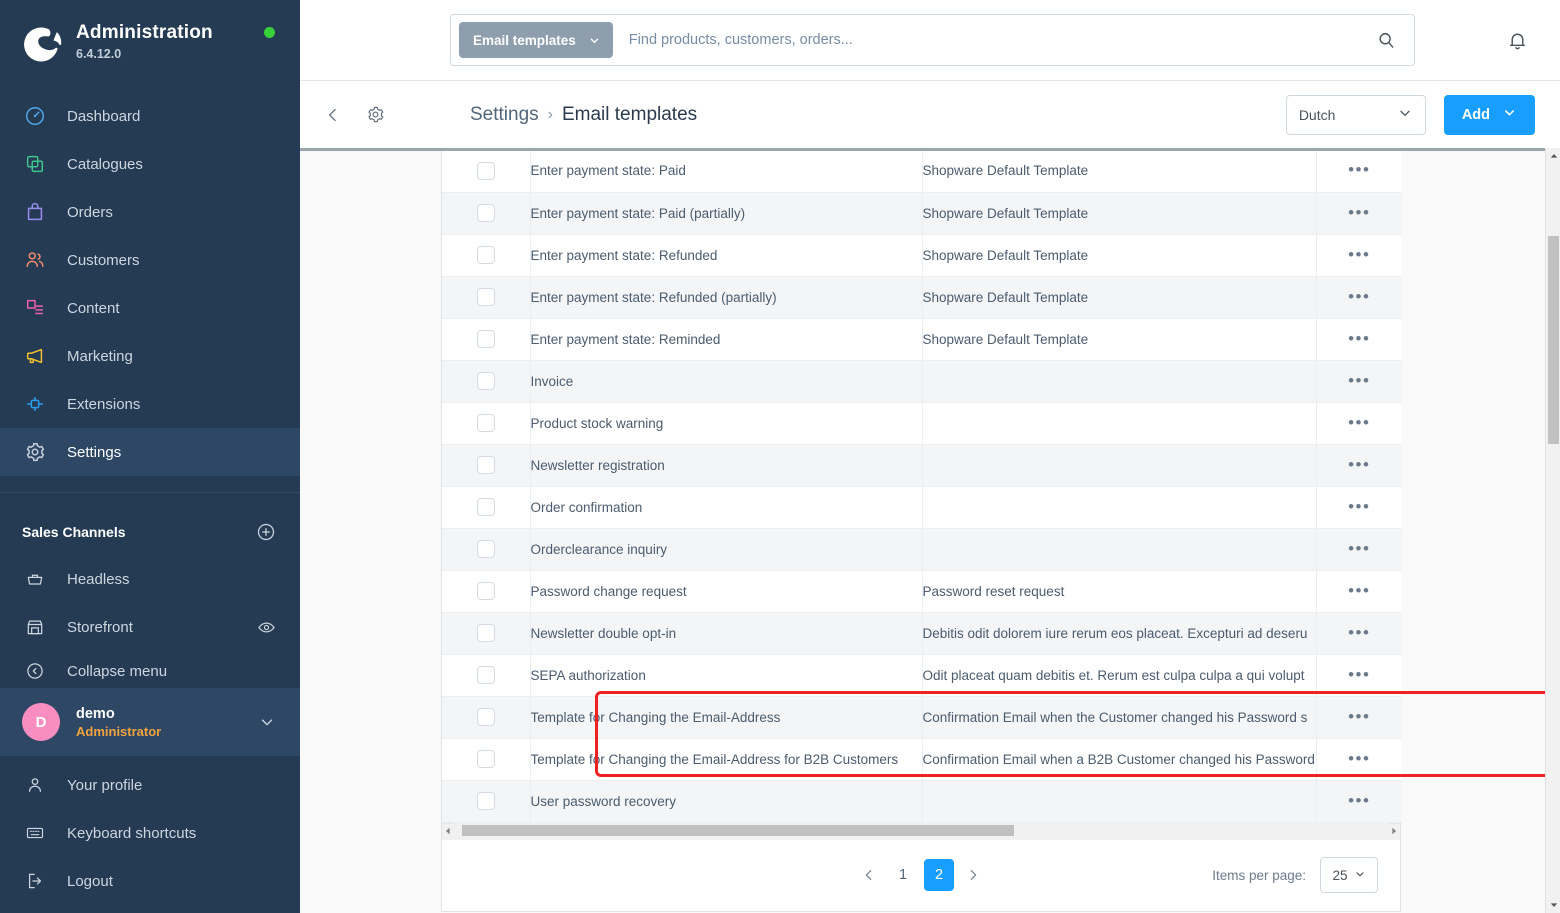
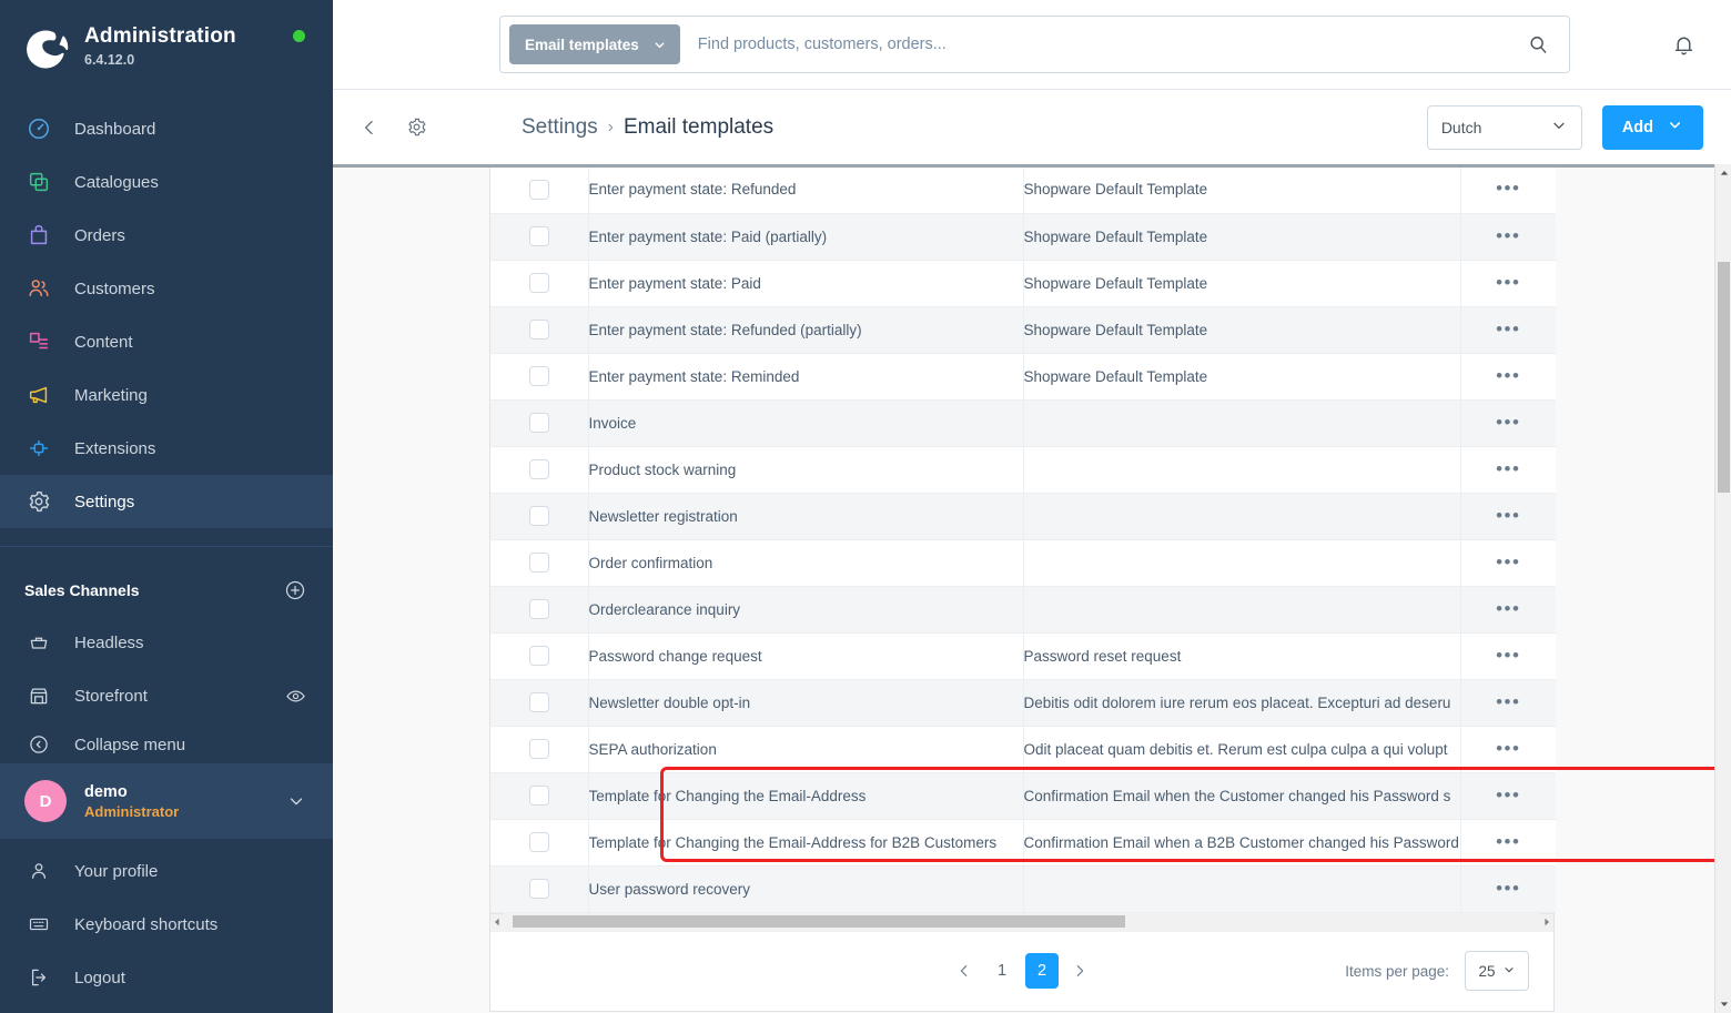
  Administration
  6.4.12.0
  Dashboard
  Catalogues
  Orders
  Customers
  Content
  Marketing
  Extensions
  Settings
  Sales Channels
  Headless
  Storefront
  Collapse menu
  D
  demo
  Administrator
  Your profile
  Keyboard shortcuts
  Logout
  Email templates
  Find products, customers, orders...
  Settings
  ›
  Email templates
  Dutch
  Add
- 	Enter payment state: Paid	Shopware Default Template	•••
+ 	Enter payment state: Refunded	Shopware Default Template	•••
  	Enter payment state: Paid (partially)	Shopware Default Template	•••
- 	Enter payment state: Refunded	Shopware Default Template	•••
+ 	Enter payment state: Paid	Shopware Default Template	•••
  	Enter payment state: Refunded (partially)	Shopware Default Template	•••
  	Enter payment state: Reminded	Shopware Default Template	•••
  	Invoice		•••
  	Product stock warning		•••
  	Newsletter registration		•••
  	Order confirmation		•••
  	Orderclearance inquiry		•••
  	Password change request	Password reset request	•••
  	Newsletter double opt-in	Debitis odit dolorem iure rerum eos placeat. Excepturi ad deseru	•••
  	SEPA authorization	Odit placeat quam debitis et. Rerum est culpa culpa a qui volupt	•••
  	Template for Changing the Email-Address	Confirmation Email when the Customer changed his Password s	•••
  	Template for Changing the Email-Address for B2B Customers	Confirmation Email when a B2B Customer changed his Password	•••
  	User password recovery		•••
  1
  2
  Items per page:
  25
